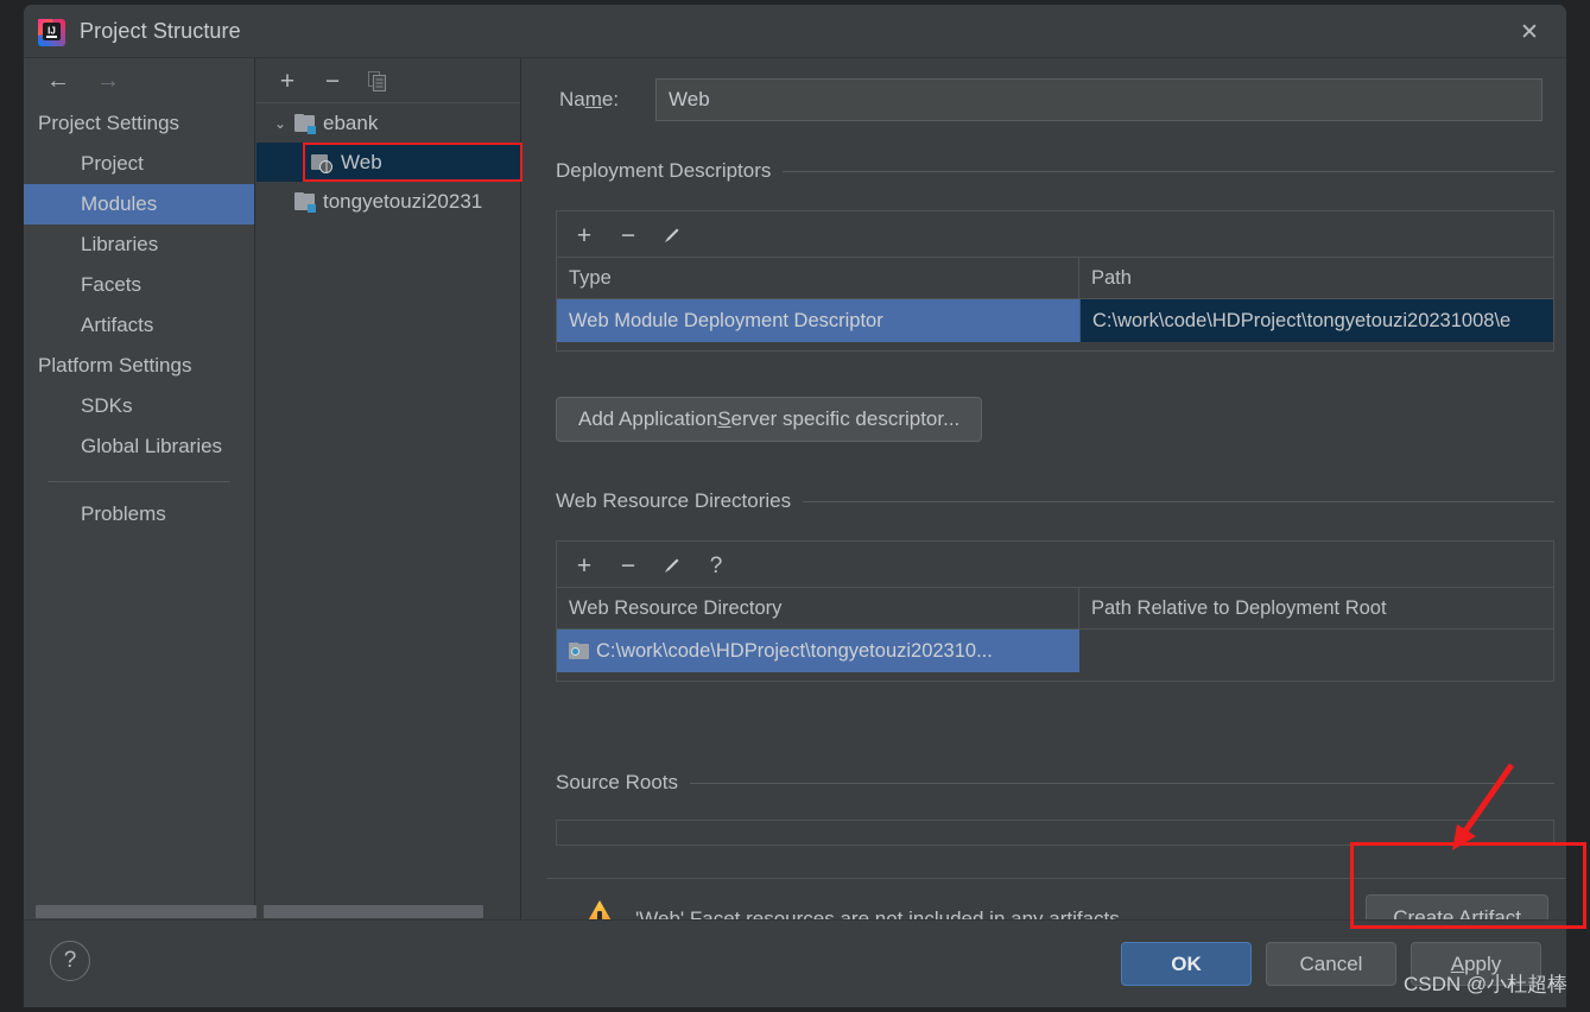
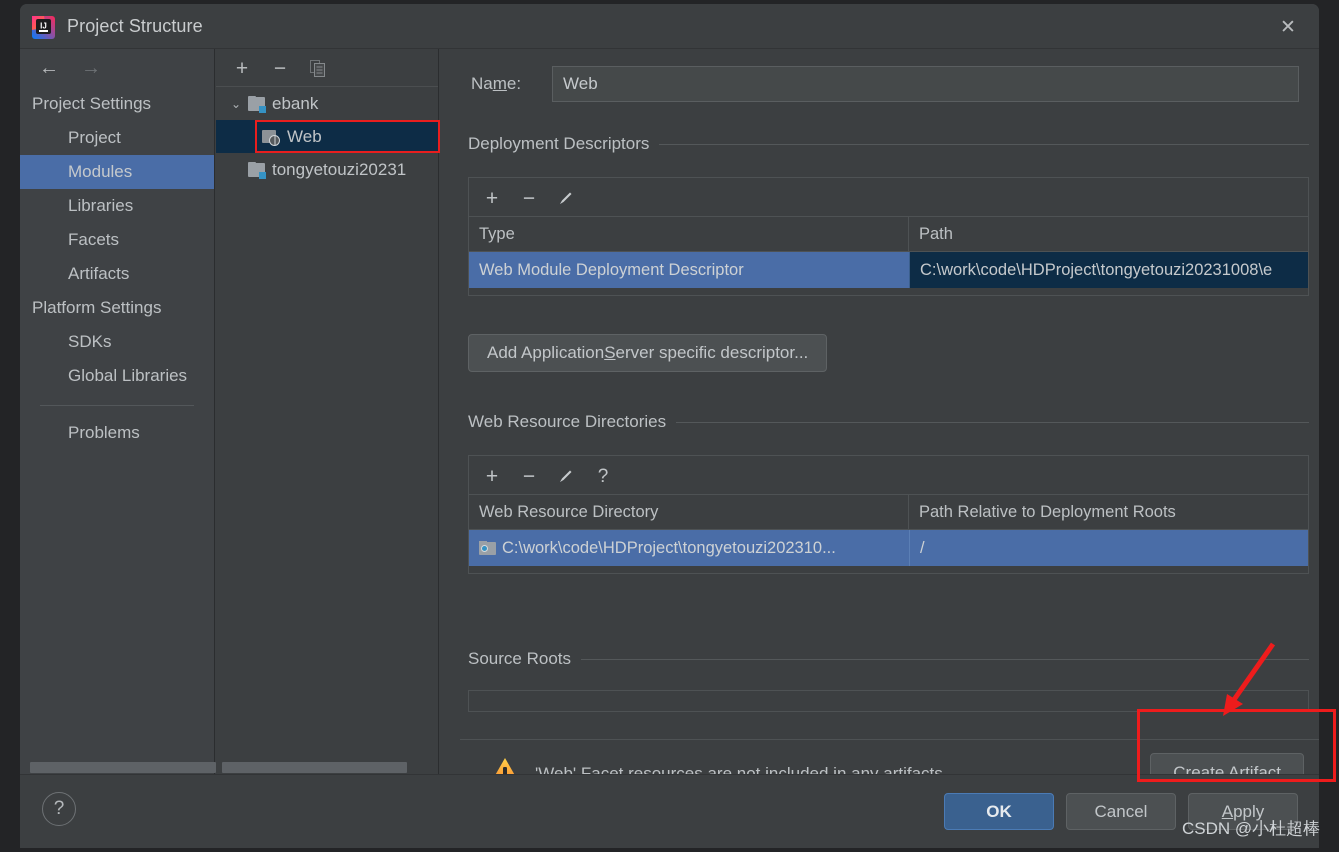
  IJ
  Project Structure
  ✕
  ←
  →
  Project Settings
  Project
  Modules
  Libraries
  Facets
  Artifacts
  Platform Settings
  SDKs
  Global Libraries
  Problems
  +
  −
  ⌄
  ebank
  Web
  tongyetouzi20231
  Name:
  Web
  Deployment Descriptors
  +
  −
  Type
  Path
  Web Module Deployment Descriptor
  C:\work\code\HDProject\tongyetouzi20231008\e
  Add Application
  S
  erver specific descriptor...
  Web Resource Directories
  +
  −
  ?
  Web Resource Directory
- Path Relative to Deployment Root
+ Path Relative to Deployment Roots
  C:\work\code\HDProject\tongyetouzi202310...
+ /
  Source Roots
  Create Arti
  f
  act
  ?
  OK
  Cancel
  A
  pply
  CSDN @小杜超棒
